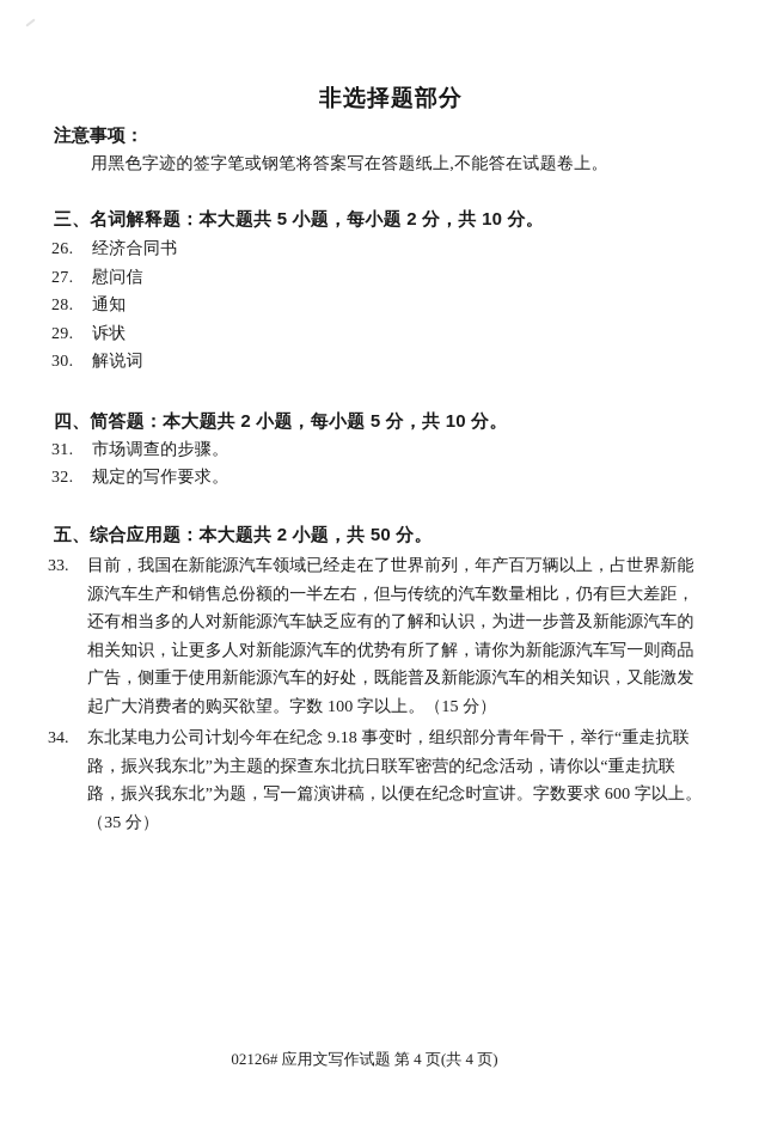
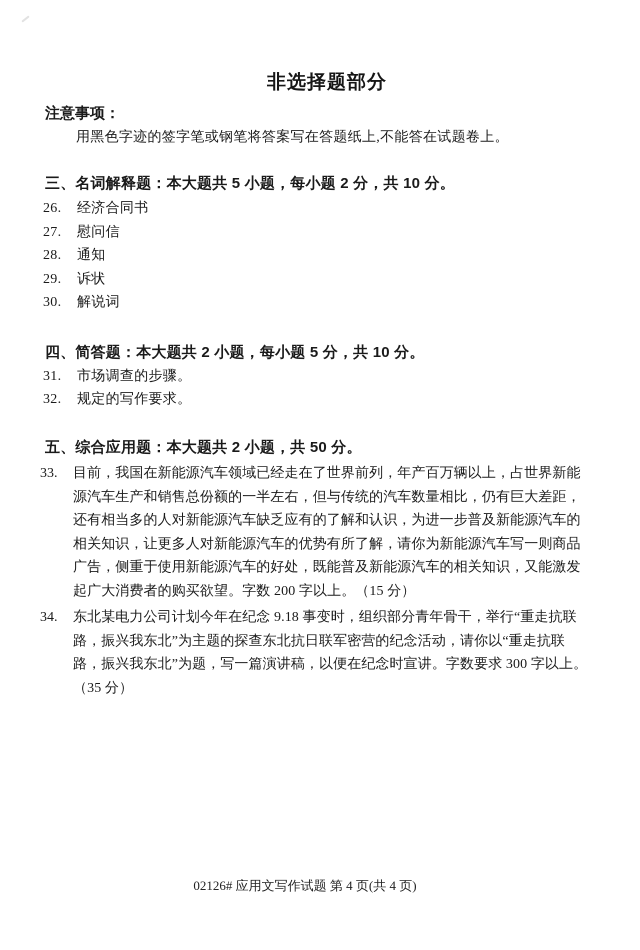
  非选择题部分
  注意事项：
  用黑色字迹的签字笔或钢笔将答案写在答题纸上,不能答在试题卷上。
  三、名词解释题：本大题共 5 小题，每小题 2 分，共 10 分。
  26. 经济合同书
  27. 慰问信
  28. 通知
  29. 诉状
  30. 解说词
  四、简答题：本大题共 2 小题，每小题 5 分，共 10 分。
  31. 市场调查的步骤。
  32. 规定的写作要求。
  五、综合应用题：本大题共 2 小题，共 50 分。
  33.
  目前，我国在新能源汽车领域已经走在了世界前列，年产百万辆以上，占世界新能
  源汽车生产和销售总份额的一半左右，但与传统的汽车数量相比，仍有巨大差距，
  还有相当多的人对新能源汽车缺乏应有的了解和认识，为进一步普及新能源汽车的
  相关知识，让更多人对新能源汽车的优势有所了解，请你为新能源汽车写一则商品
  广告，侧重于使用新能源汽车的好处，既能普及新能源汽车的相关知识，又能激发
- 起广大消费者的购买欲望。字数 100 字以上。（15 分）
+ 起广大消费者的购买欲望。字数 200 字以上。（15 分）
  34.
  东北某电力公司计划今年在纪念 9.18 事变时，组织部分青年骨干，举行“重走抗联
  路，振兴我东北”为主题的探查东北抗日联军密营的纪念活动，请你以“重走抗联
- 路，振兴我东北”为题，写一篇演讲稿，以便在纪念时宣讲。字数要求 600 字以上。
+ 路，振兴我东北”为题，写一篇演讲稿，以便在纪念时宣讲。字数要求 300 字以上。
  （35 分）
  02126# 应用文写作试题 第 4 页(共 4 页)
